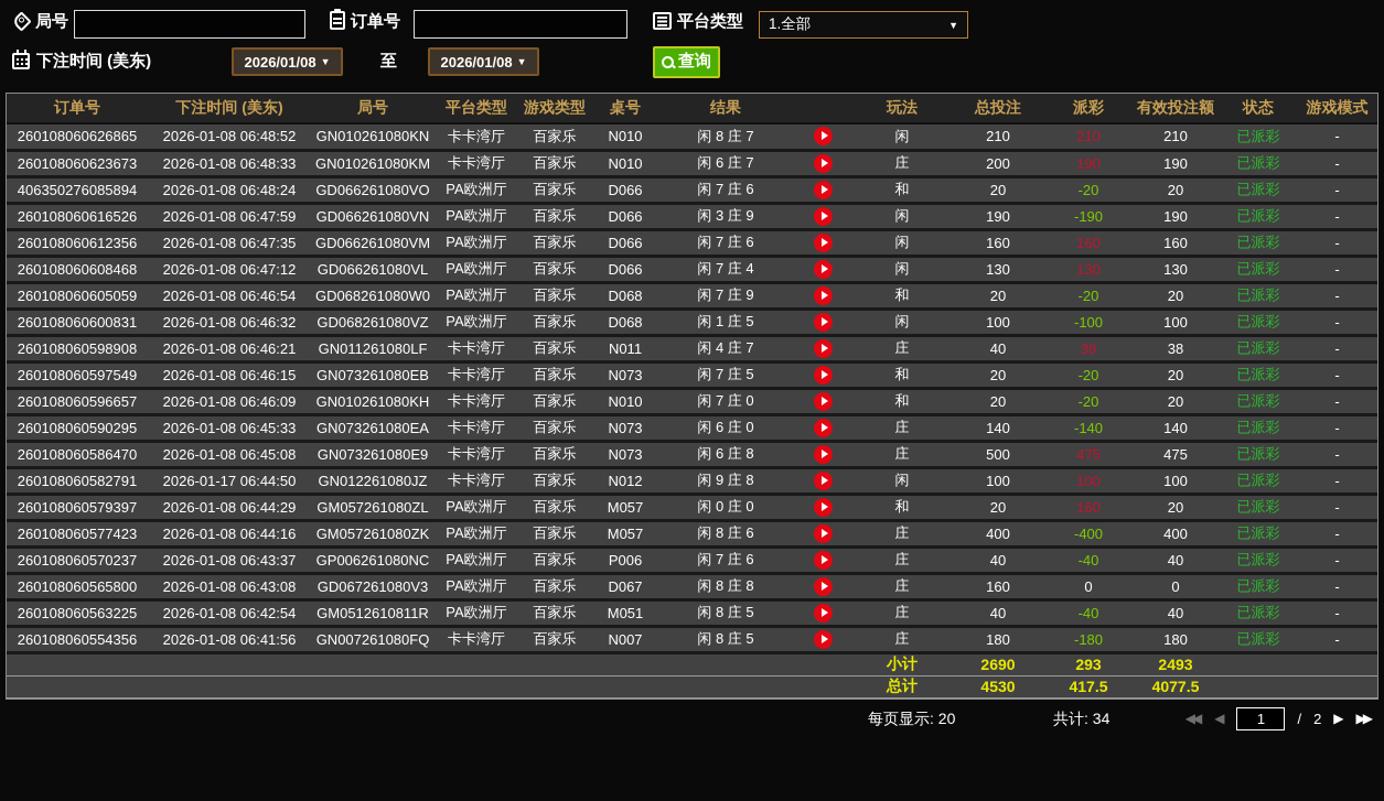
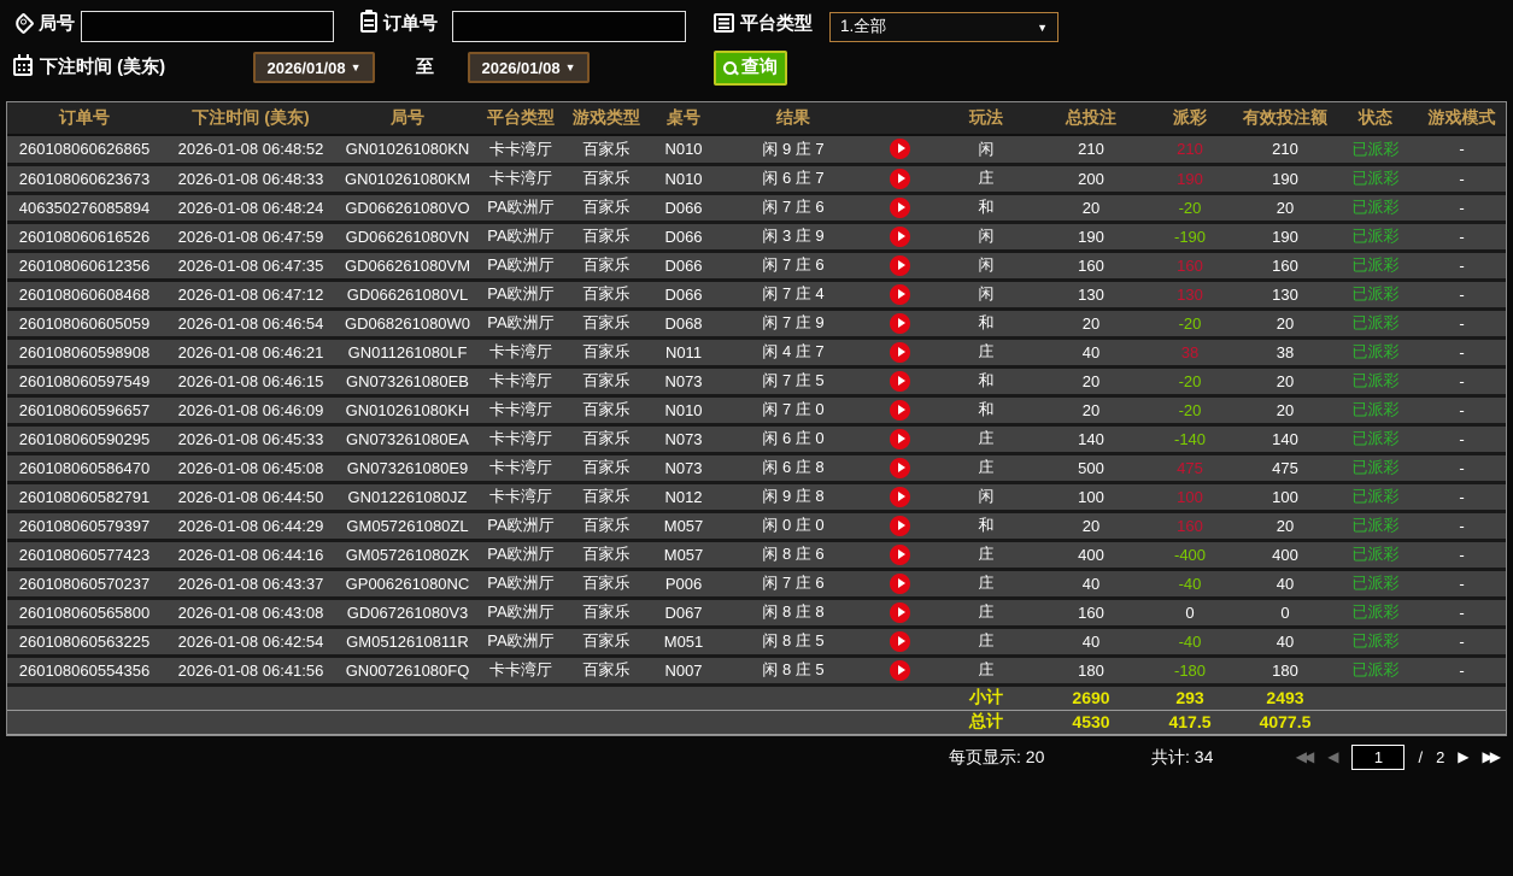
  局号
  订单号
  平台类型
  1.全部
  ▼
  下注时间 (美东)
  2026/01/08
  ▼
  至
  2026/01/08
  ▼
  查询
  订单号	下注时间 (美东)	局号	平台类型	游戏类型	桌号	结果		玩法	总投注	派彩	有效投注额	状态	游戏模式
- 260108060626865	2026-01-08 06:48:52	GN010261080KN	卡卡湾厅	百家乐	N010	闲 8 庄 7		闲	210	210	210	已派彩	-
+ 260108060626865	2026-01-08 06:48:52	GN010261080KN	卡卡湾厅	百家乐	N010	闲 9 庄 7		闲	210	210	210	已派彩	-
  260108060623673	2026-01-08 06:48:33	GN010261080KM	卡卡湾厅	百家乐	N010	闲 6 庄 7		庄	200	190	190	已派彩	-
  406350276085894	2026-01-08 06:48:24	GD066261080VO	PA欧洲厅	百家乐	D066	闲 7 庄 6		和	20	-20	20	已派彩	-
  260108060616526	2026-01-08 06:47:59	GD066261080VN	PA欧洲厅	百家乐	D066	闲 3 庄 9		闲	190	-190	190	已派彩	-
  260108060612356	2026-01-08 06:47:35	GD066261080VM	PA欧洲厅	百家乐	D066	闲 7 庄 6		闲	160	160	160	已派彩	-
  260108060608468	2026-01-08 06:47:12	GD066261080VL	PA欧洲厅	百家乐	D066	闲 7 庄 4		闲	130	130	130	已派彩	-
  260108060605059	2026-01-08 06:46:54	GD068261080W0	PA欧洲厅	百家乐	D068	闲 7 庄 9		和	20	-20	20	已派彩	-
- 260108060600831	2026-01-08 06:46:32	GD068261080VZ	PA欧洲厅	百家乐	D068	闲 1 庄 5		闲	100	-100	100	已派彩	-
  260108060598908	2026-01-08 06:46:21	GN011261080LF	卡卡湾厅	百家乐	N011	闲 4 庄 7		庄	40	38	38	已派彩	-
  260108060597549	2026-01-08 06:46:15	GN073261080EB	卡卡湾厅	百家乐	N073	闲 7 庄 5		和	20	-20	20	已派彩	-
  260108060596657	2026-01-08 06:46:09	GN010261080KH	卡卡湾厅	百家乐	N010	闲 7 庄 0		和	20	-20	20	已派彩	-
  260108060590295	2026-01-08 06:45:33	GN073261080EA	卡卡湾厅	百家乐	N073	闲 6 庄 0		庄	140	-140	140	已派彩	-
  260108060586470	2026-01-08 06:45:08	GN073261080E9	卡卡湾厅	百家乐	N073	闲 6 庄 8		庄	500	475	475	已派彩	-
- 260108060582791	2026-01-17 06:44:50	GN012261080JZ	卡卡湾厅	百家乐	N012	闲 9 庄 8		闲	100	100	100	已派彩	-
+ 260108060582791	2026-01-08 06:44:50	GN012261080JZ	卡卡湾厅	百家乐	N012	闲 9 庄 8		闲	100	100	100	已派彩	-
  260108060579397	2026-01-08 06:44:29	GM057261080ZL	PA欧洲厅	百家乐	M057	闲 0 庄 0		和	20	160	20	已派彩	-
  260108060577423	2026-01-08 06:44:16	GM057261080ZK	PA欧洲厅	百家乐	M057	闲 8 庄 6		庄	400	-400	400	已派彩	-
  260108060570237	2026-01-08 06:43:37	GP006261080NC	PA欧洲厅	百家乐	P006	闲 7 庄 6		庄	40	-40	40	已派彩	-
  260108060565800	2026-01-08 06:43:08	GD067261080V3	PA欧洲厅	百家乐	D067	闲 8 庄 8		庄	160	0	0	已派彩	-
  260108060563225	2026-01-08 06:42:54	GM0512610811R	PA欧洲厅	百家乐	M051	闲 8 庄 5		庄	40	-40	40	已派彩	-
  260108060554356	2026-01-08 06:41:56	GN007261080FQ	卡卡湾厅	百家乐	N007	闲 8 庄 5		庄	180	-180	180	已派彩	-
  	小计	2690	293	2493
  	总计	4530	417.5	4077.5
  每页显示: 20
  共计: 34
  ◀◀
  ◀
  1
  /
  2
  ▶
  ▶▶
